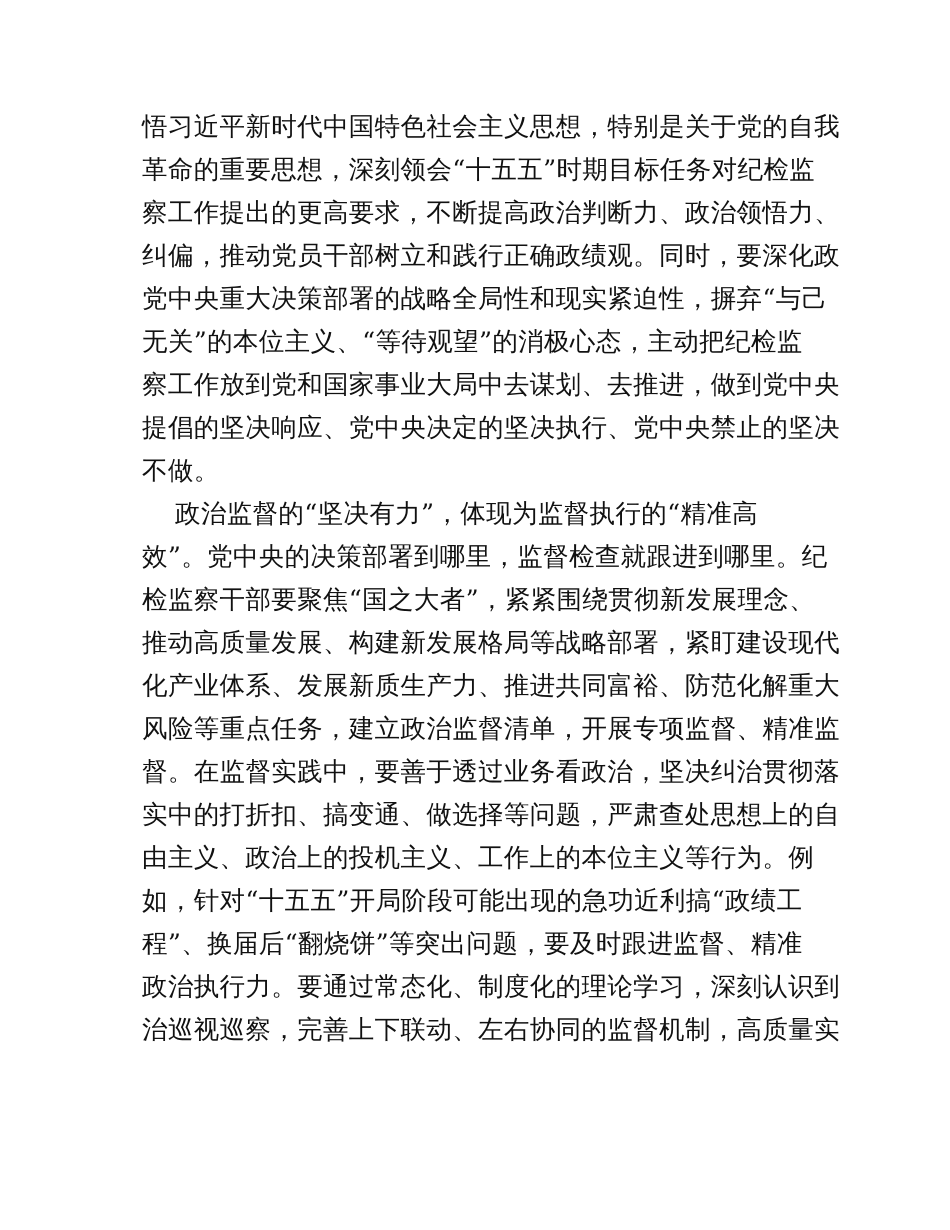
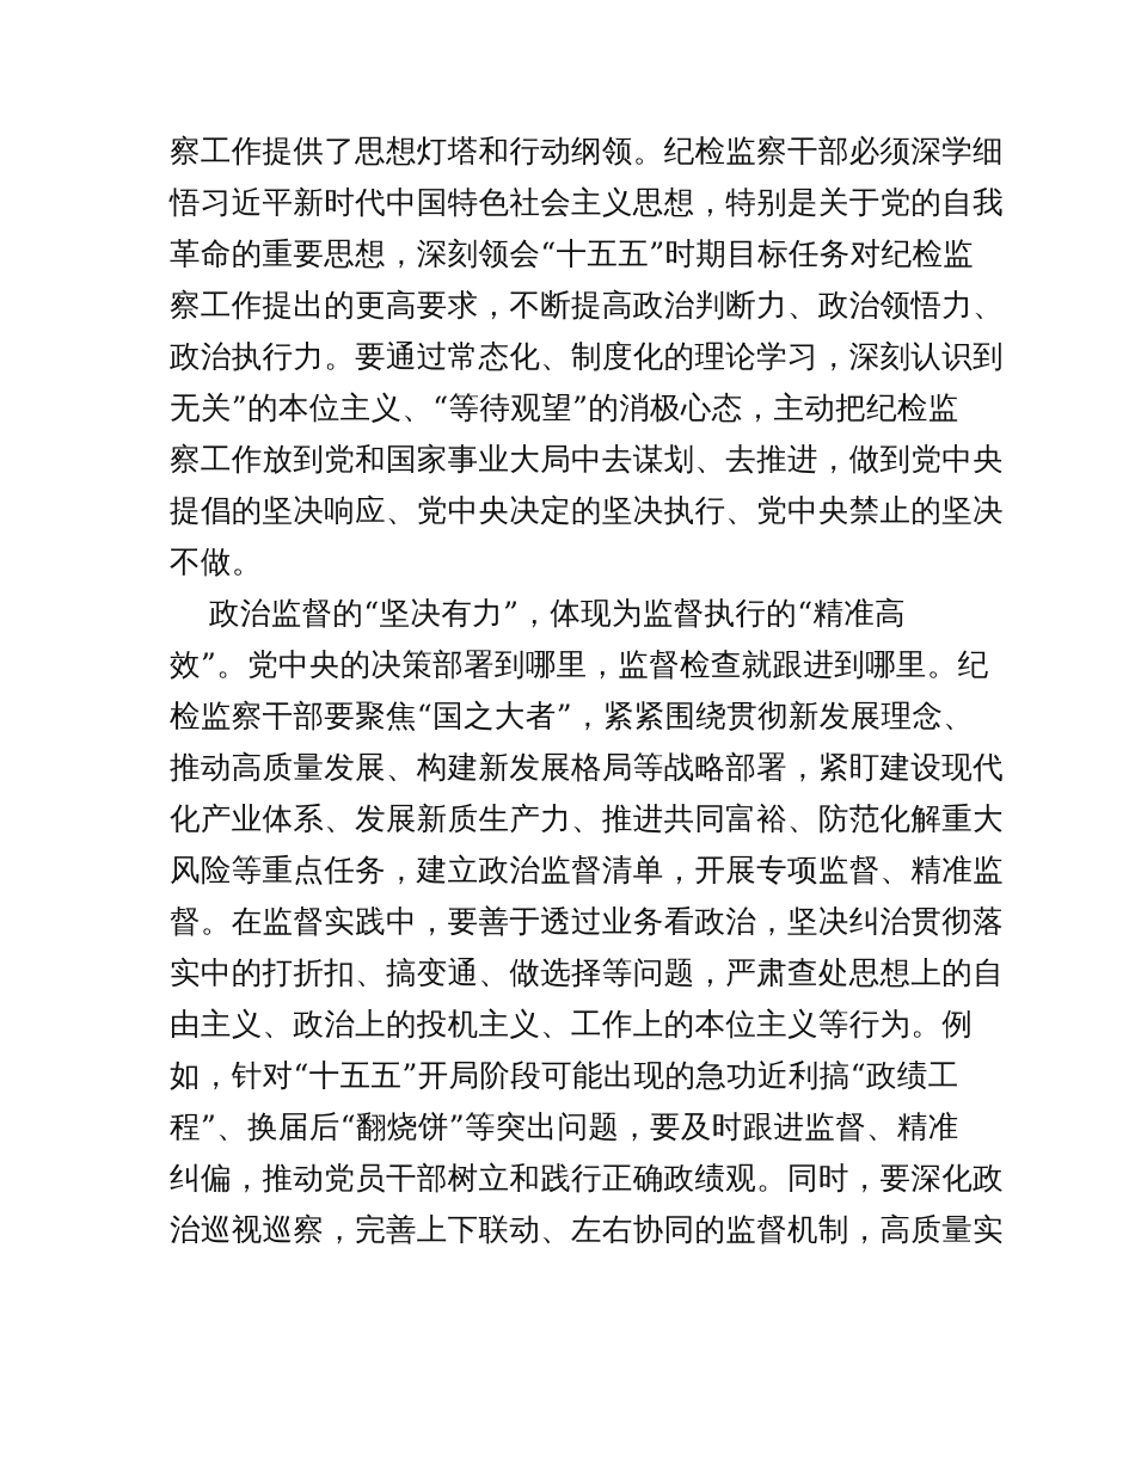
+ 察工作提供了思想灯塔和行动纲领。纪检监察干部必须深学细
  悟习近平新时代中国特色社会主义思想，特别是关于党的自我
  革命的重要思想，深刻领会“十五五”时期目标任务对纪检监
  察工作提出的更高要求，不断提高政治判断力、政治领悟力、
- 纠偏，推动党员干部树立和践行正确政绩观。同时，要深化政
+ 政治执行力。要通过常态化、制度化的理论学习，深刻认识到
- 党中央重大决策部署的战略全局性和现实紧迫性，摒弃“与己
  无关”的本位主义、“等待观望”的消极心态，主动把纪检监
  察工作放到党和国家事业大局中去谋划、去推进，做到党中央
  提倡的坚决响应、党中央决定的坚决执行、党中央禁止的坚决
  不做。
  政治监督的“坚决有力”，体现为监督执行的“精准高
  效”。党中央的决策部署到哪里，监督检查就跟进到哪里。纪
  检监察干部要聚焦“国之大者”，紧紧围绕贯彻新发展理念、
  推动高质量发展、构建新发展格局等战略部署，紧盯建设现代
  化产业体系、发展新质生产力、推进共同富裕、防范化解重大
  风险等重点任务，建立政治监督清单，开展专项监督、精准监
  督。在监督实践中，要善于透过业务看政治，坚决纠治贯彻落
  实中的打折扣、搞变通、做选择等问题，严肃查处思想上的自
  由主义、政治上的投机主义、工作上的本位主义等行为。例
  如，针对“十五五”开局阶段可能出现的急功近利搞“政绩工
  程”、换届后“翻烧饼”等突出问题，要及时跟进监督、精准
- 政治执行力。要通过常态化、制度化的理论学习，深刻认识到
+ 纠偏，推动党员干部树立和践行正确政绩观。同时，要深化政
  治巡视巡察，完善上下联动、左右协同的监督机制，高质量实
